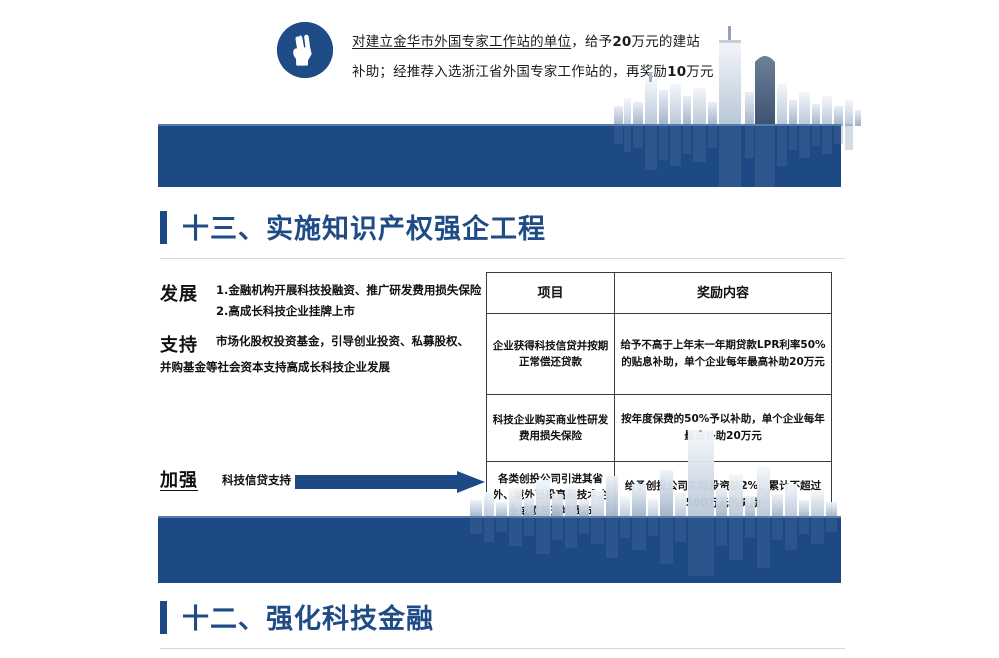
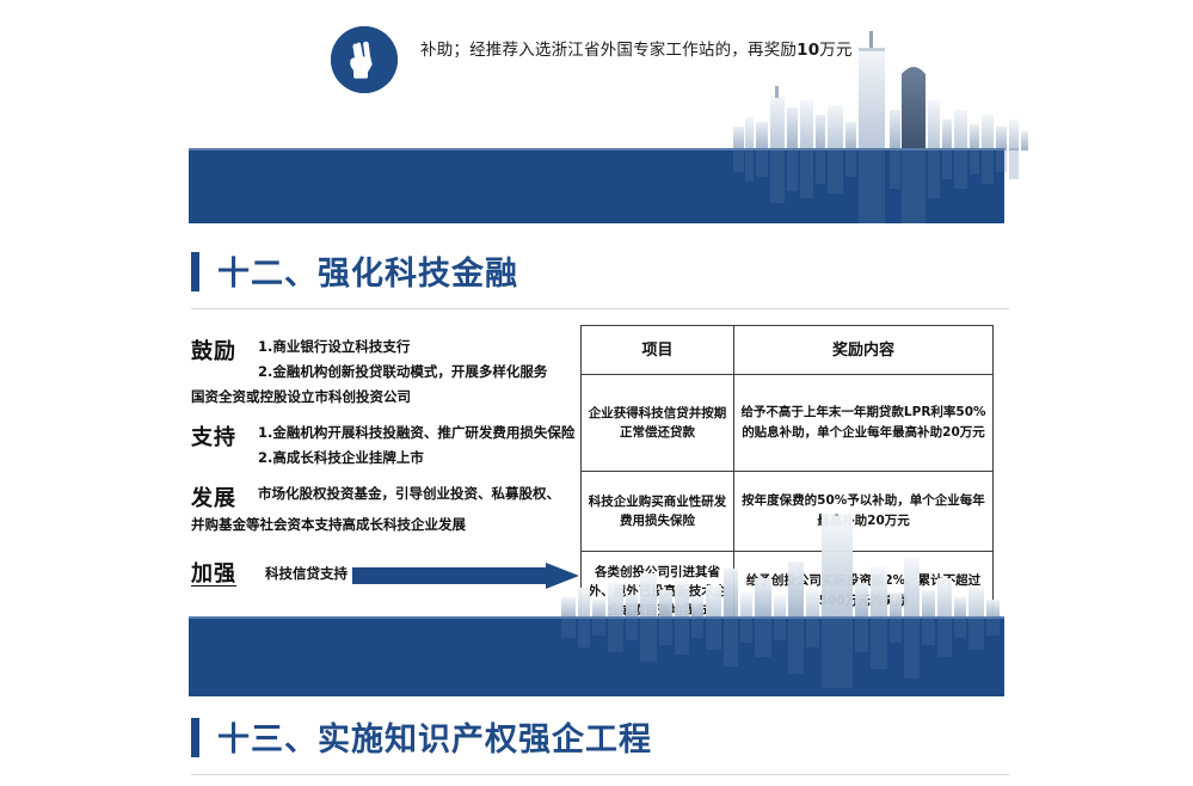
- 对建立金华市外国专家工作站的单位，给予20万元的建站
  补助；经推荐入选浙江省外国专家工作站的，再奖励10万元
- 十三、实施知识产权强企工程
+ 十二、强化科技金融
+ 鼓励
+ 1.商业银行设立科技支行
+ 2.金融机构创新投贷联动模式，开展多样化服务
+ 国资全资或控股设立市科创投资公司
- 发展
+ 支持
  1.金融机构开展科技投融资、推广研发费用损失保险
  2.高成长科技企业挂牌上市
- 支持
+ 发展
  市场化股权投资基金，引导创业投资、私募股权、
  并购基金等社会资本支持高成长科技企业发展
  加强
  科技信贷支持
  项目	奖励内容
  企业获得科技信贷并按期正常偿还贷款	给予不高于上年末一年期贷款LPR利率50%的贴息补助，单个企业每年最高补助20万元
  科技企业购买商业性研发费用损失保险	按年度保费的50%予以补助，单个企业每年助20万元
- 十二、强化科技金融
+ 十三、实施知识产权强企工程
